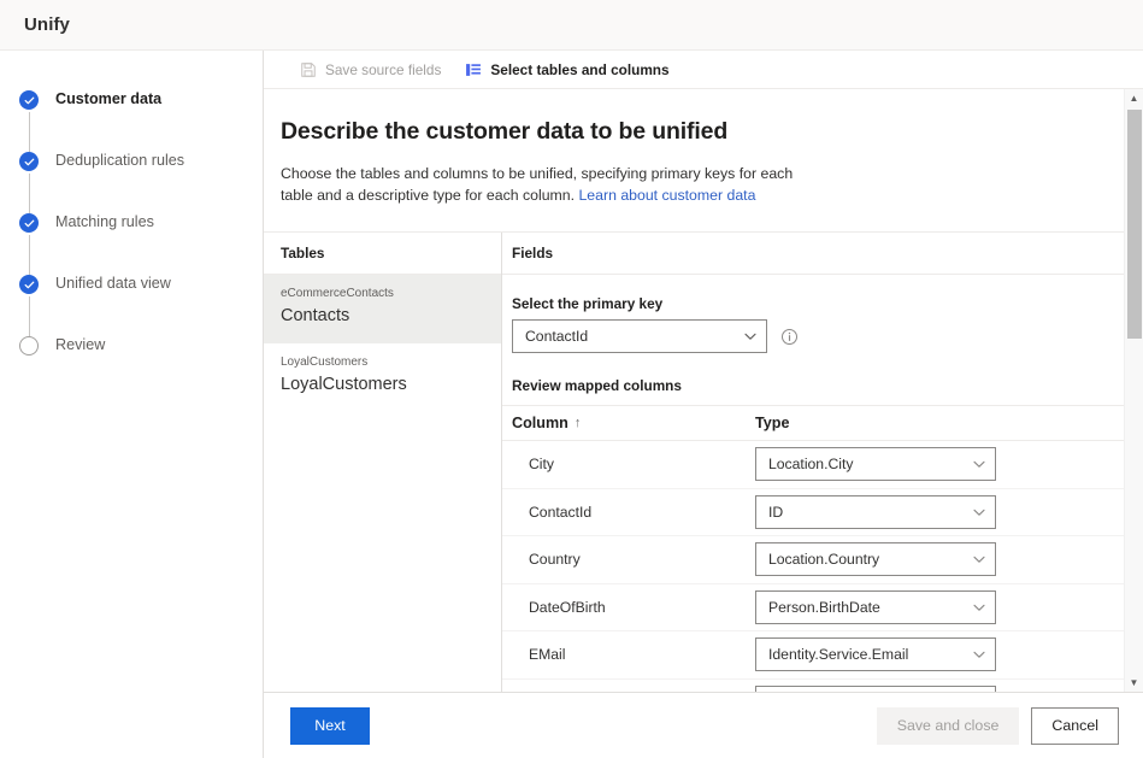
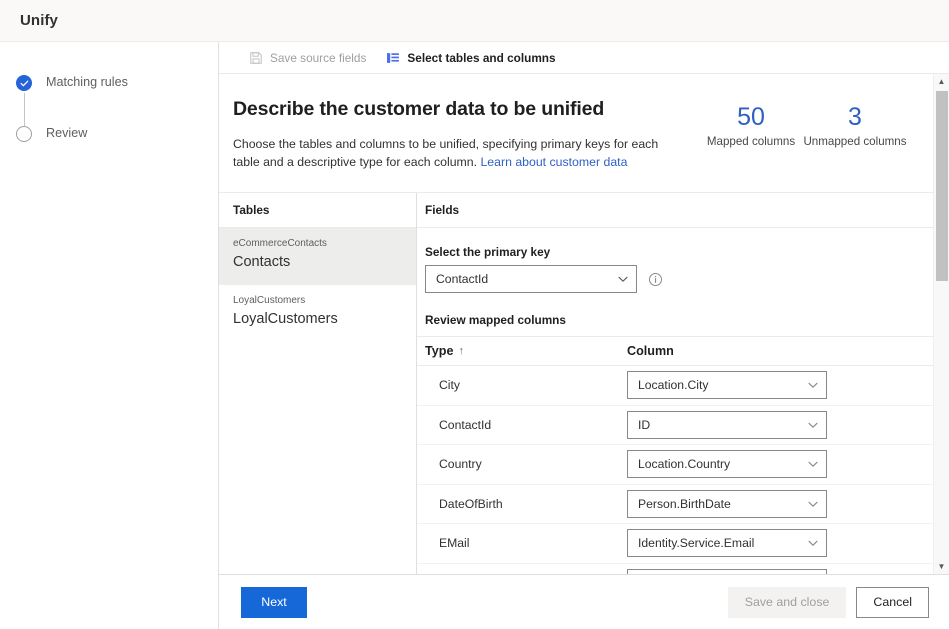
  Unify
- Customer data
- Deduplication rules
  Matching rules
- Unified data view
  Review
  Save source fields
  Select tables and columns
  Describe the customer data to be unified
  Choose the tables and columns to be unified, specifying primary keys for each table and a descriptive type for each column. Learn about customer data
+ 50
+ Mapped columns
+ 3
+ Unmapped columns
  Tables
  eCommerceContacts
  Contacts
  LoyalCustomers
  LoyalCustomers
  Fields
  Select the primary key
  ContactId
  Review mapped columns
- Column
+ Type
  ↑
- Type
+ Column
  City
  Location.City
  ContactId
  ID
  Country
  Location.Country
  DateOfBirth
  Person.BirthDate
  EMail
  Identity.Service.Email
  ▲
  ▼
  Next
  Save and close
  Cancel
